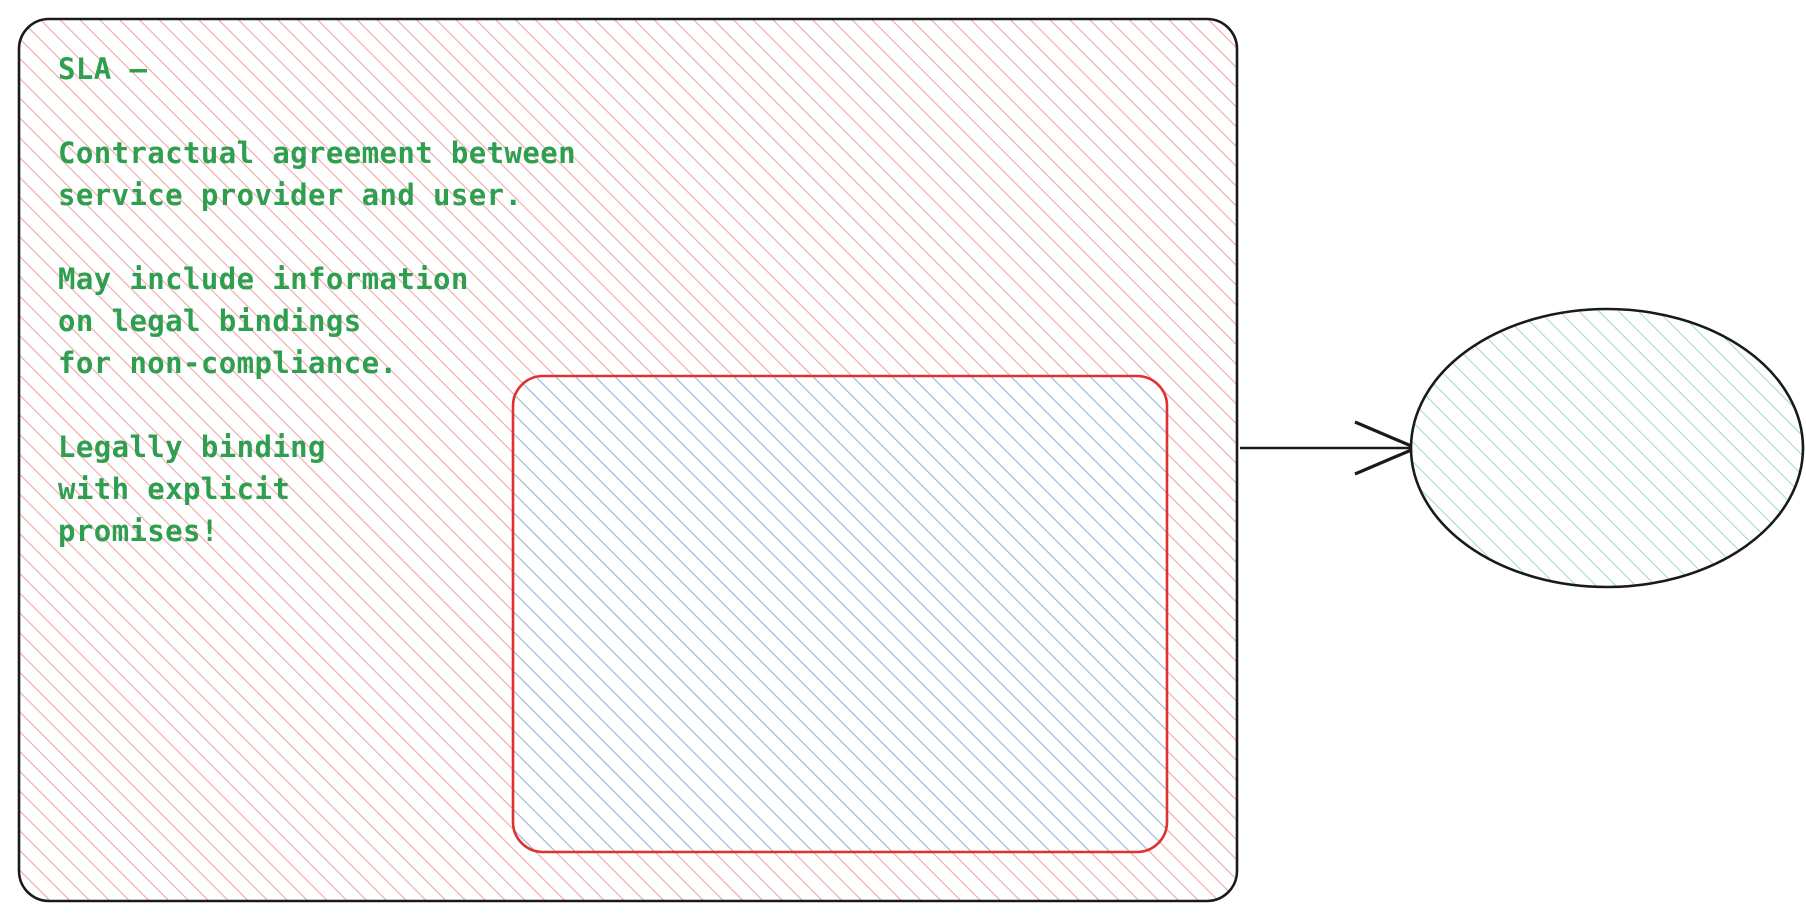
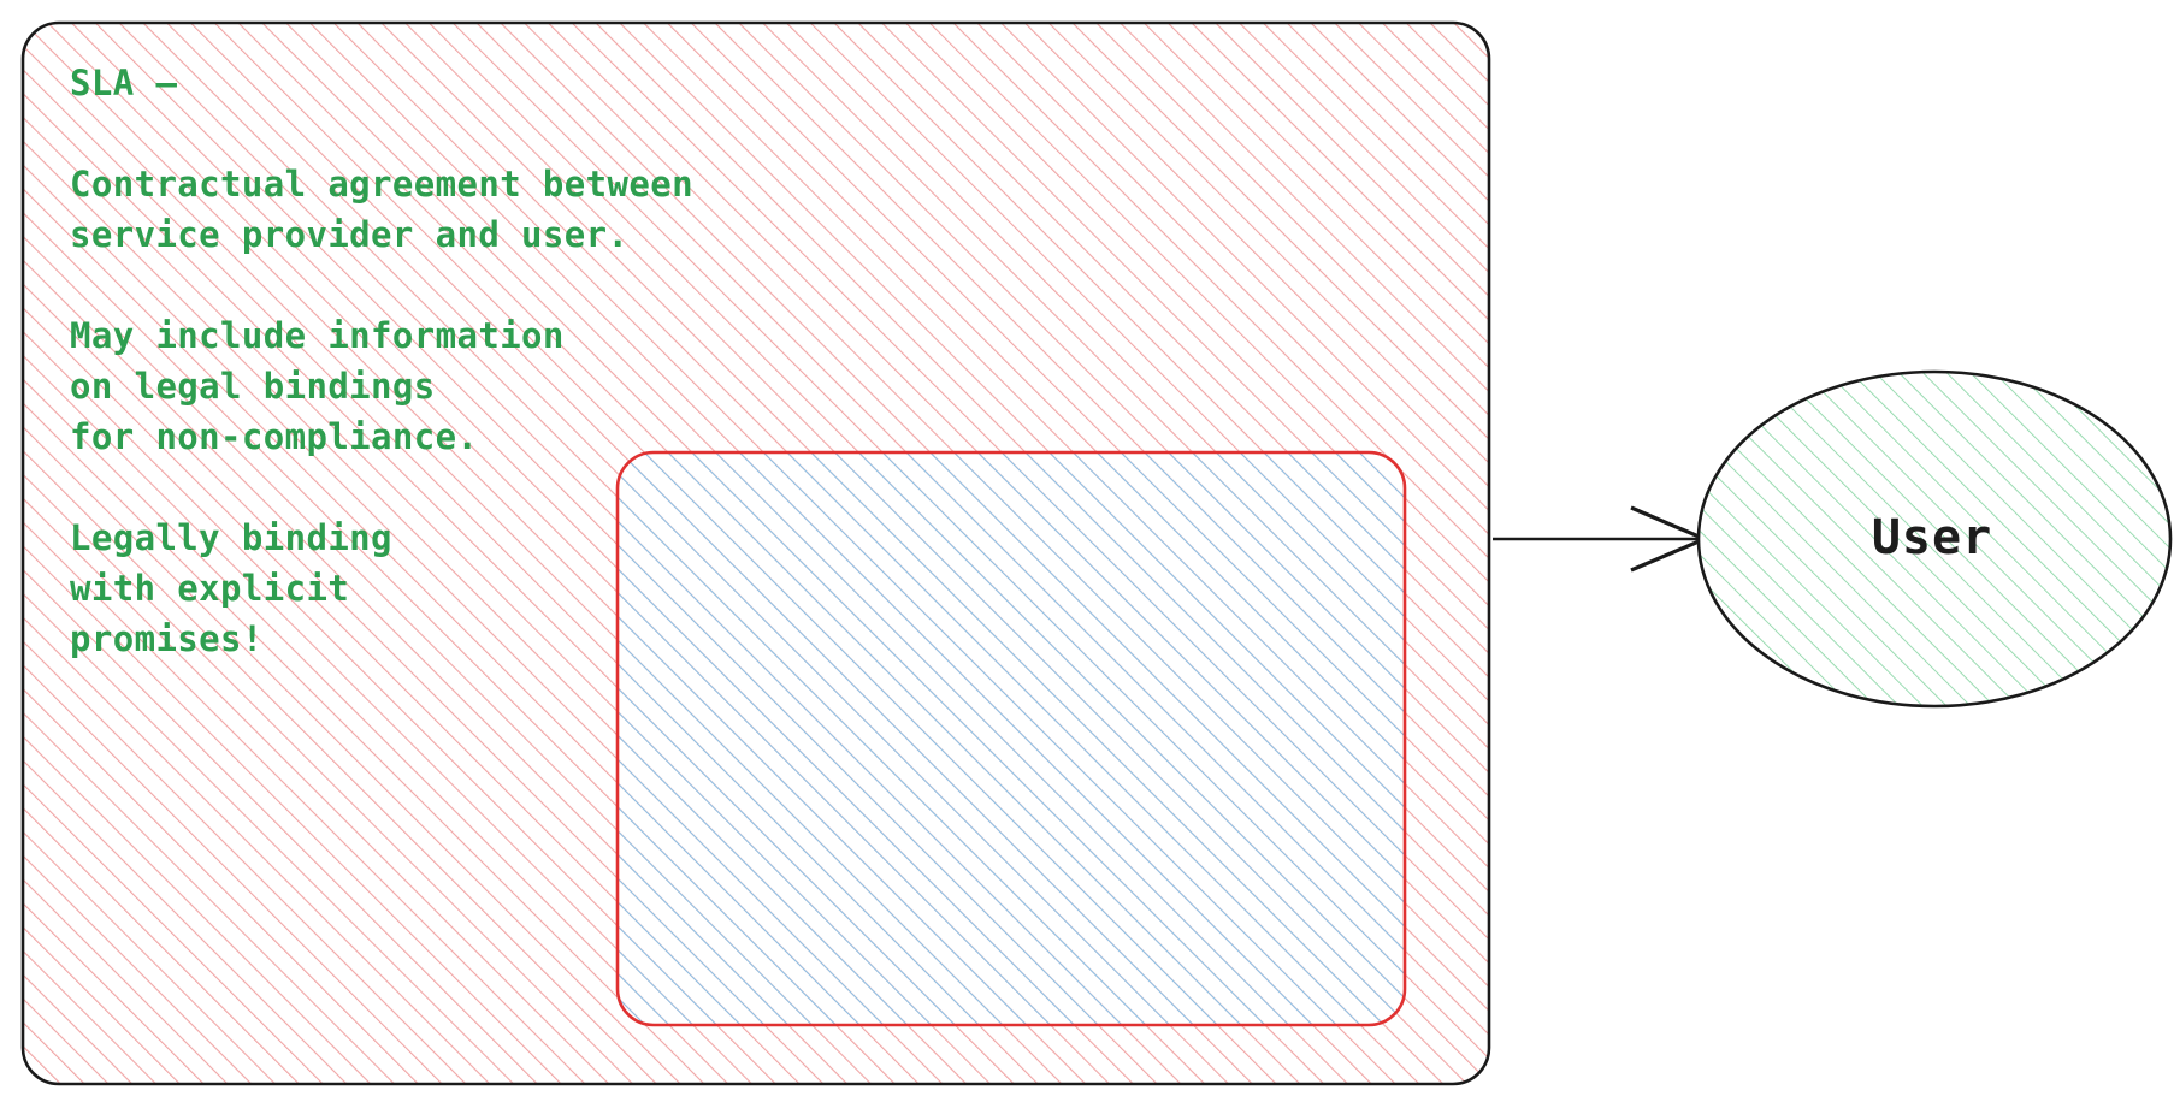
  SLA –
  Contractual agreement between
  service provider and user.
  May include information
  on legal bindings
  for non-compliance.
  Legally binding
  with explicit
  promises!
+ User
